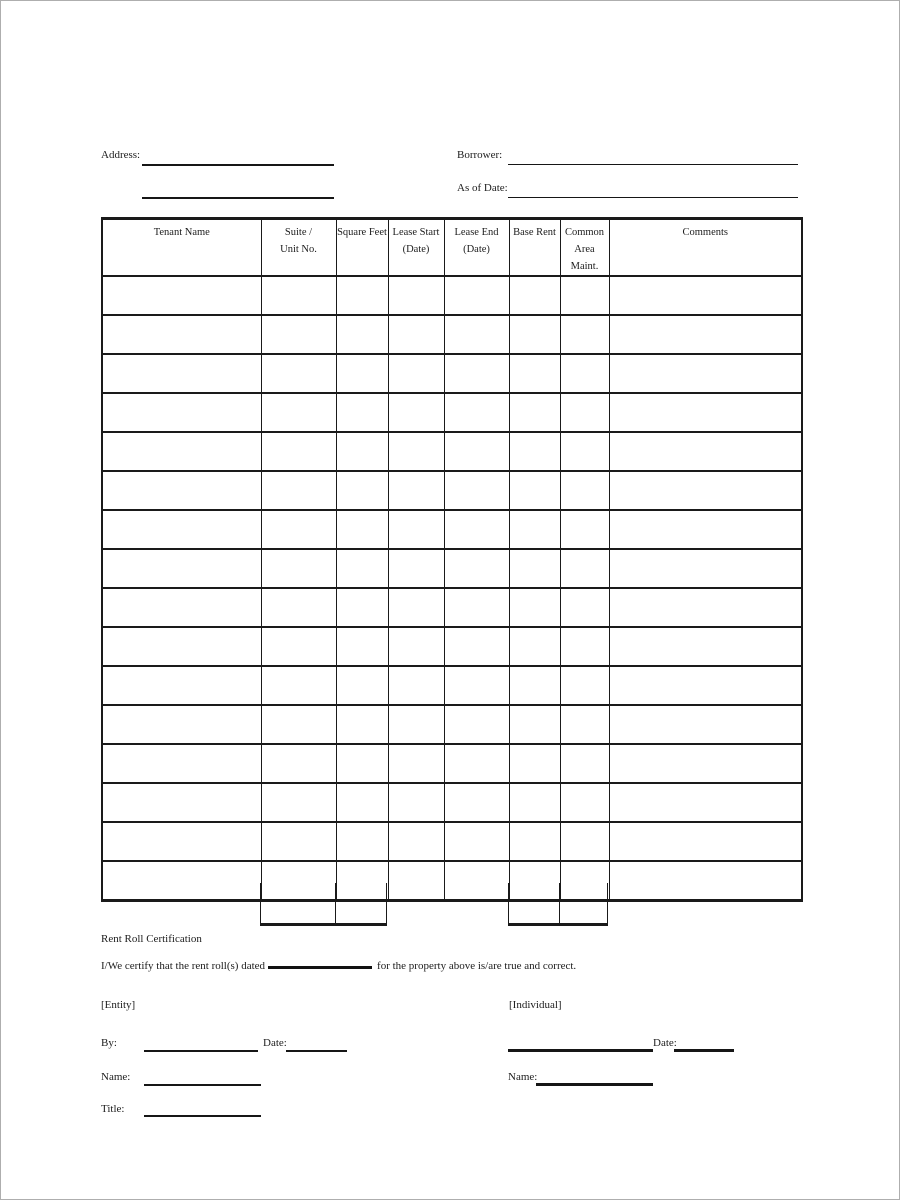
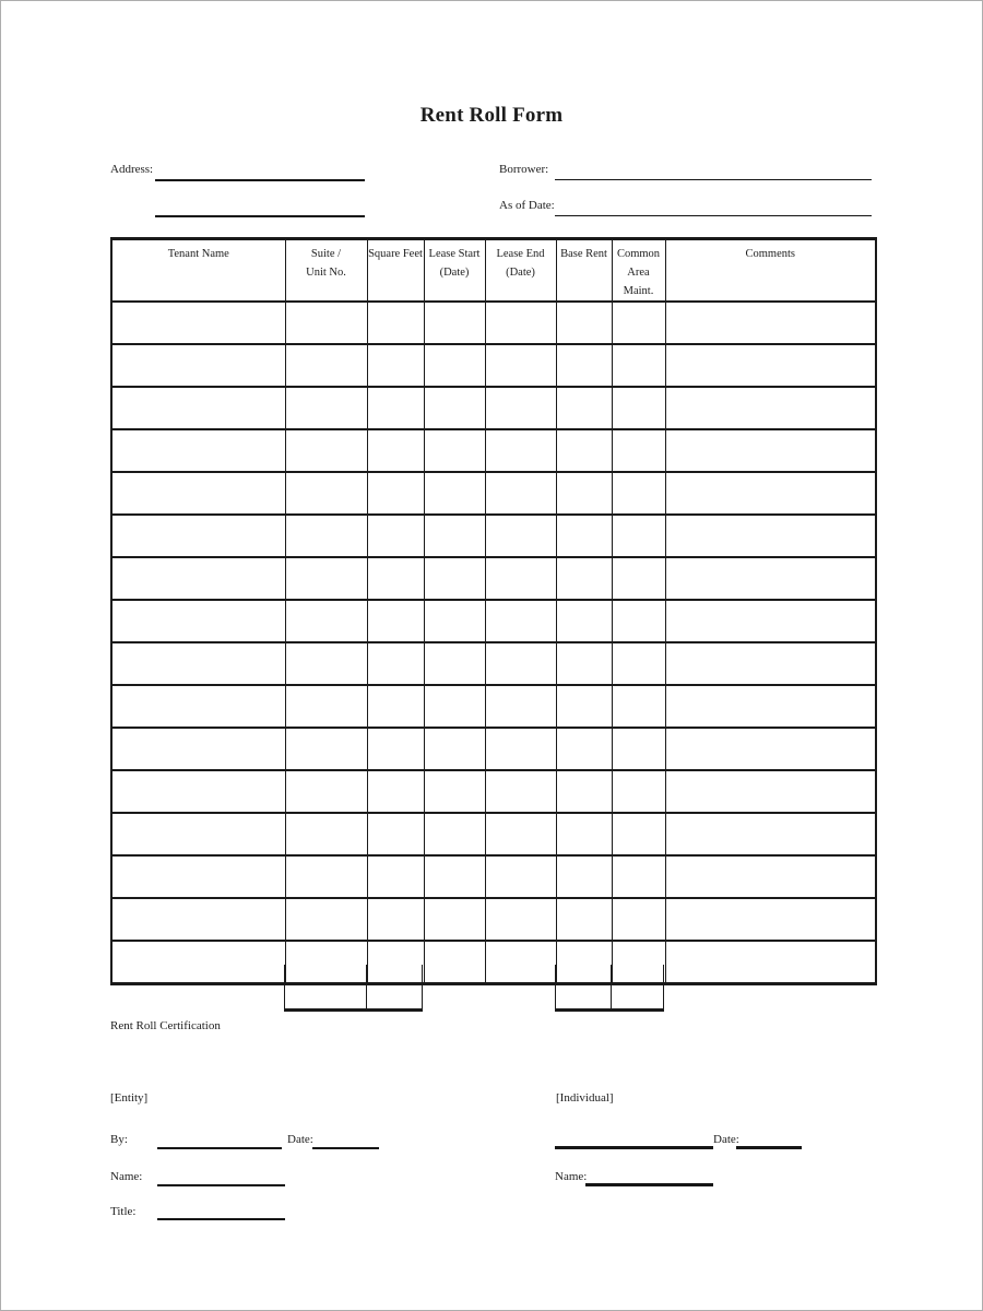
+ Rent Roll Form
  Address:
  Borrower:
  As of Date:
  Tenant Name	Suite /Unit No.	Square Feet	Lease Start(Date)	Lease End(Date)	Base Rent	CommonArea Maint.	Comments
  Rent Roll Certification
- I/We certify that the rent roll(s) dated for the property above is/are true and correct.
  [Entity]
  By:
  Date:
  Name:
  Title:
  [Individual]
  Date:
  Name:
